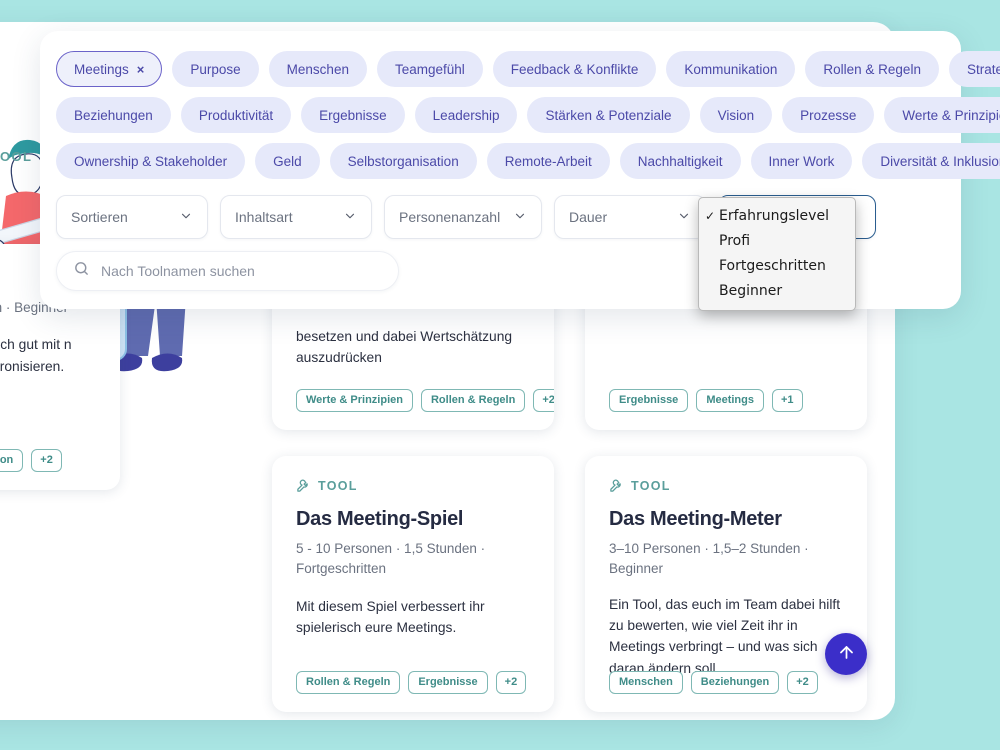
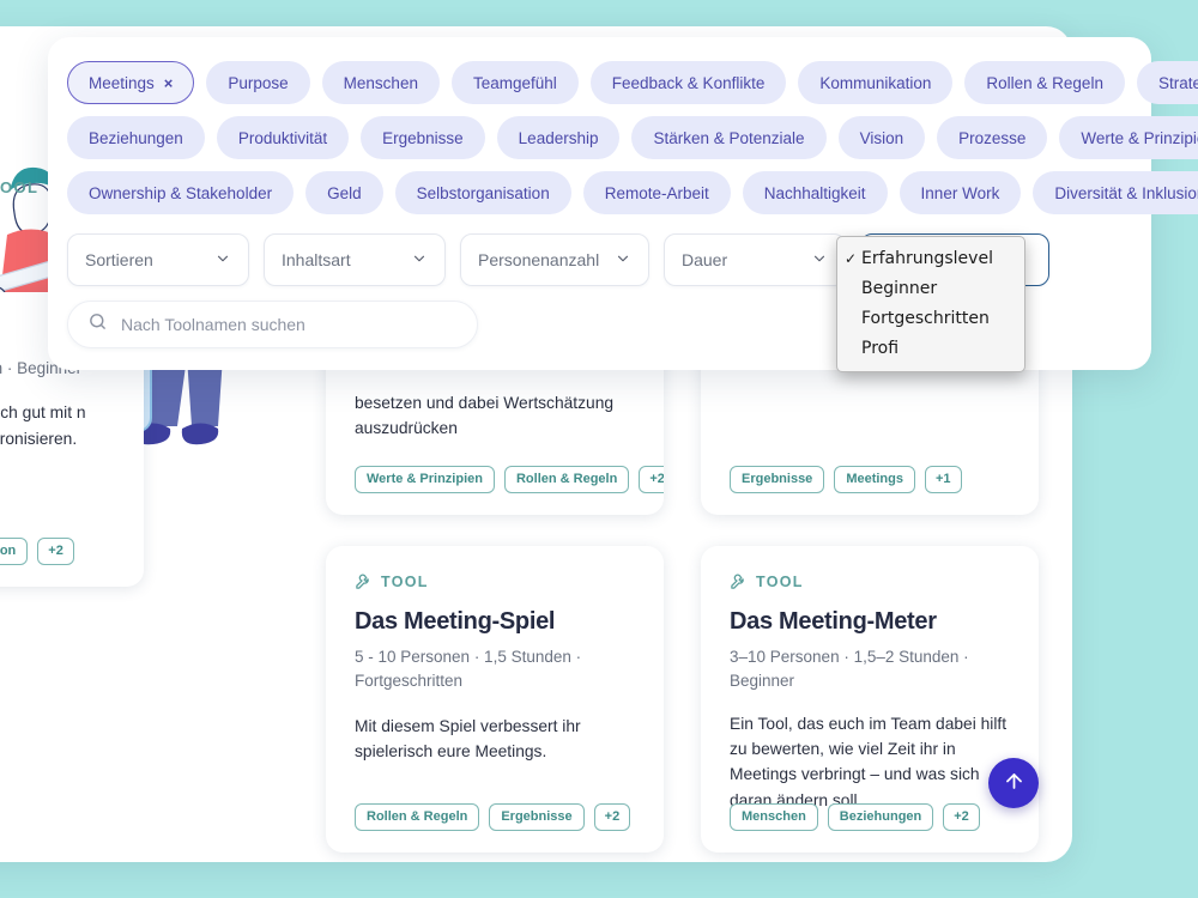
  OOL
  +2
  besetzen und dabei Wertschätzung auszudrücken
  Werte & Prinzipien
  Rollen & Regeln
  +2
  Ergebnisse
  Meetings
  +1
  TOOL
  Das Meeting-Spiel
  5 - 10 Personen · 1,5 Stunden · Fortgeschritten
  Mit diesem Spiel verbessert ihr spielerisch eure Meetings.
  Rollen & Regeln
  Ergebnisse
  +2
  TOOL
  Das Meeting-Meter
  3–10 Personen · 1,5–2 Stunden · Beginner
  Ein Tool, das euch im Team dabei hilft zu bewerten, wie viel Zeit ihr in Meetings verbringt – und was sich daran ändern soll
  Menschen
  Beziehungen
  +2
  Meetings
  ×
  Purpose
  Menschen
  Teamgefühl
  Feedback & Konflikte
  Kommunikation
  Rollen & Regeln
  Beziehungen
  Produktivität
  Ergebnisse
  Leadership
  Stärken & Potenziale
  Vision
  Prozesse
  Werte & Prinzipi
  Ownership & Stakeholder
  Geld
  Selbstorganisation
  Remote-Arbeit
  Nachhaltigkeit
  Inner Work
  Diversität & Inklusio
  Sortieren
  Inhaltsart
  Personenanzahl
  Dauer
  Nach Toolnamen suchen
  ✓
  Erfahrungslevel
- Profi
+ Beginner
  Fortgeschritten
- Beginner
+ Profi
